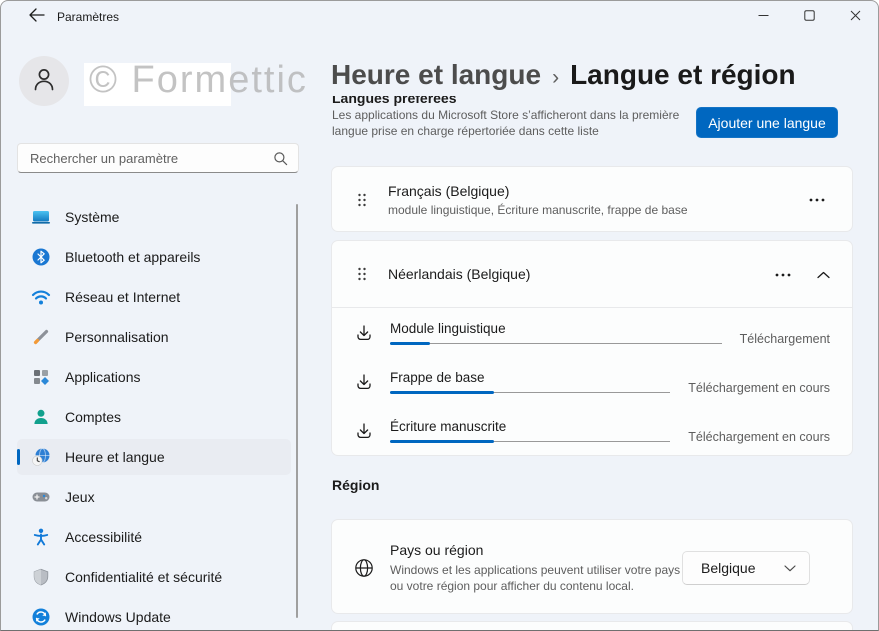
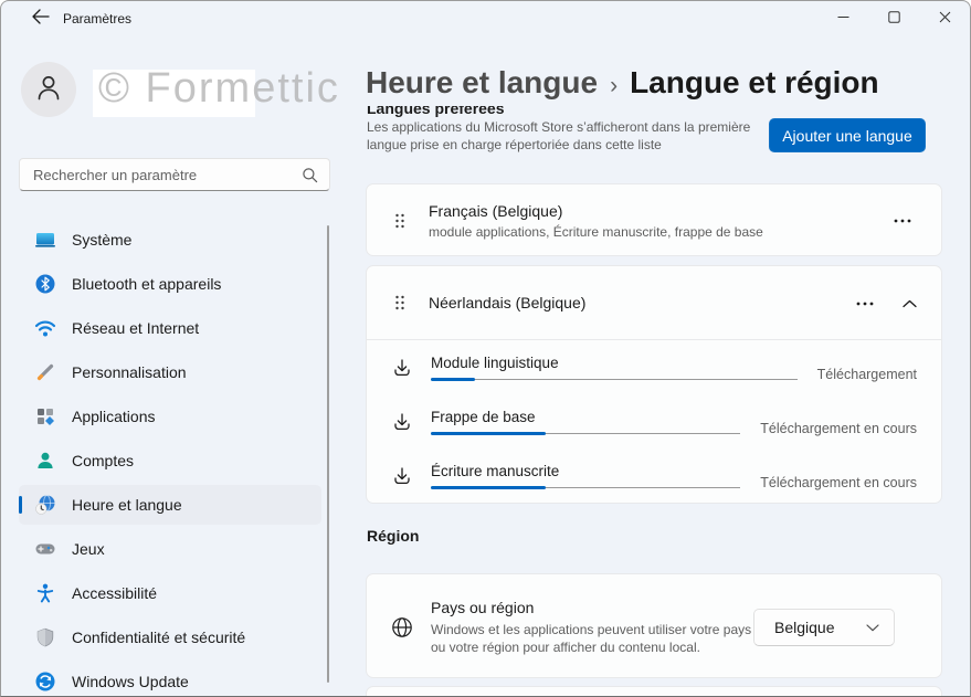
  Paramètres
  © Formettic
  Heure et langue
  ›
  Langue et région
  Rechercher un paramètre
  Système
  Bluetooth et appareils
  Réseau et Internet
  Personnalisation
  Applications
  Comptes
  Heure et langue
  Jeux
  Accessibilité
  Confidentialité et sécurité
  Windows Update
  Langues préférées
  Les applications du Microsoft Store s’afficheront dans la première langue prise en charge répertoriée dans cette liste
  Ajouter une langue
  Français (Belgique)
- module linguistique, Écriture manuscrite, frappe de base
+ module applications, Écriture manuscrite, frappe de base
  Néerlandais (Belgique)
  Module linguistique
  Téléchargement
  Frappe de base
  Téléchargement en cours
  Écriture manuscrite
  Téléchargement en cours
  Région
  Pays ou région
  Windows et les applications peuvent utiliser votre pays ou votre région pour afficher du contenu local.
  Belgique
